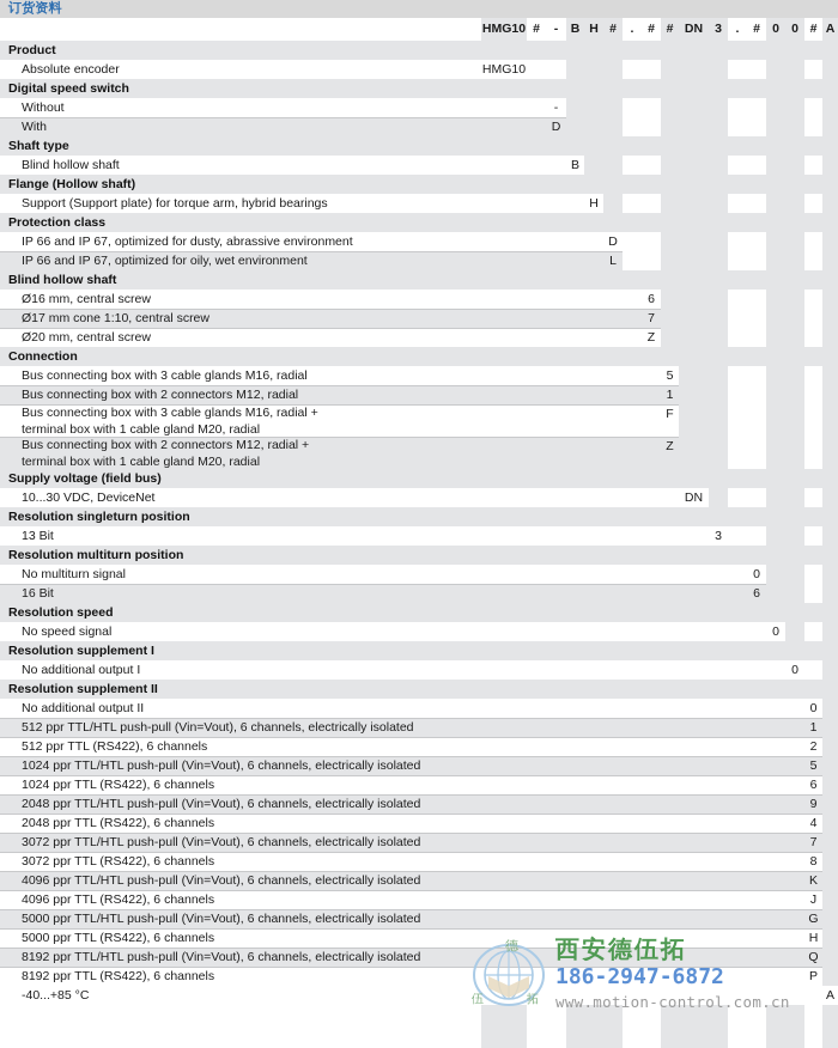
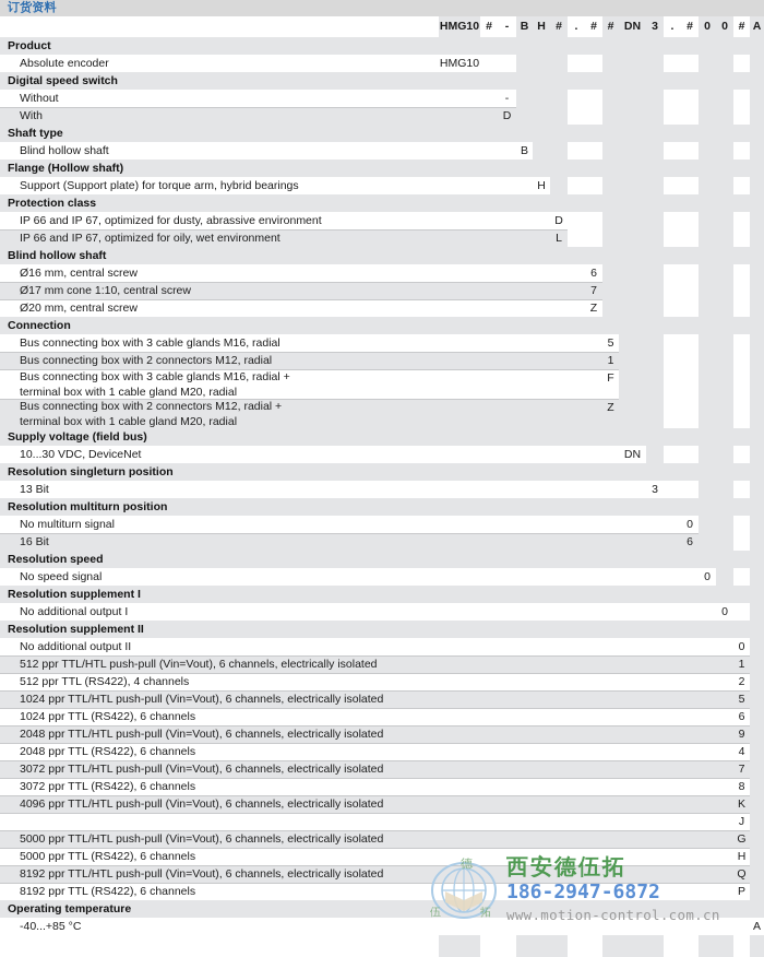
  订货资料
  HMG10
  #
  -
  B
  H
  #
  .
  #
  #
  DN
  3
  .
  #
  0
  0
  #
  A
  Product
  Absolute encoder
  HMG10
  Digital speed switch
  Without
  -
  With
  D
  Shaft type
  Blind hollow shaft
  B
  Flange (Hollow shaft)
  Support (Support plate) for torque arm, hybrid bearings
  H
  Protection class
  IP 66 and IP 67, optimized for dusty, abrassive environment
  D
  IP 66 and IP 67, optimized for oily, wet environment
  L
  Blind hollow shaft
  Ø16 mm, central screw
  6
  Ø17 mm cone 1:10, central screw
  7
  Ø20 mm, central screw
  Z
  Connection
  Bus connecting box with 3 cable glands M16, radial
  5
  Bus connecting box with 2 connectors M12, radial
  1
  Bus connecting box with 3 cable glands M16, radial +
  terminal box with 1 cable gland M20, radial
  F
  Bus connecting box with 2 connectors M12, radial +
  terminal box with 1 cable gland M20, radial
  Z
  Supply voltage (field bus)
  10...30 VDC, DeviceNet
  DN
  Resolution singleturn position
  13 Bit
  3
  Resolution multiturn position
  No multiturn signal
  0
  16 Bit
  6
  Resolution speed
  No speed signal
  0
  Resolution supplement I
  No additional output I
  0
  Resolution supplement II
  No additional output II
  0
  512 ppr TTL/HTL push-pull (Vin=Vout), 6 channels, electrically isolated
  1
- 512 ppr TTL (RS422), 6 channels
+ 512 ppr TTL (RS422), 4 channels
  2
  1024 ppr TTL/HTL push-pull (Vin=Vout), 6 channels, electrically isolated
  5
  1024 ppr TTL (RS422), 6 channels
  6
  2048 ppr TTL/HTL push-pull (Vin=Vout), 6 channels, electrically isolated
  9
  2048 ppr TTL (RS422), 6 channels
  4
  3072 ppr TTL/HTL push-pull (Vin=Vout), 6 channels, electrically isolated
  7
  3072 ppr TTL (RS422), 6 channels
  8
  4096 ppr TTL/HTL push-pull (Vin=Vout), 6 channels, electrically isolated
  K
- 4096 ppr TTL (RS422), 6 channels
  J
  5000 ppr TTL/HTL push-pull (Vin=Vout), 6 channels, electrically isolated
  G
  5000 ppr TTL (RS422), 6 channels
  H
  8192 ppr TTL/HTL push-pull (Vin=Vout), 6 channels, electrically isolated
  Q
  8192 ppr TTL (RS422), 6 channels
  P
+ Operating temperature
  -40...+85 °C
  A
  德
  伍
  拓
  西安德伍拓
  186-2947-6872
  www.motion-control.com.cn
